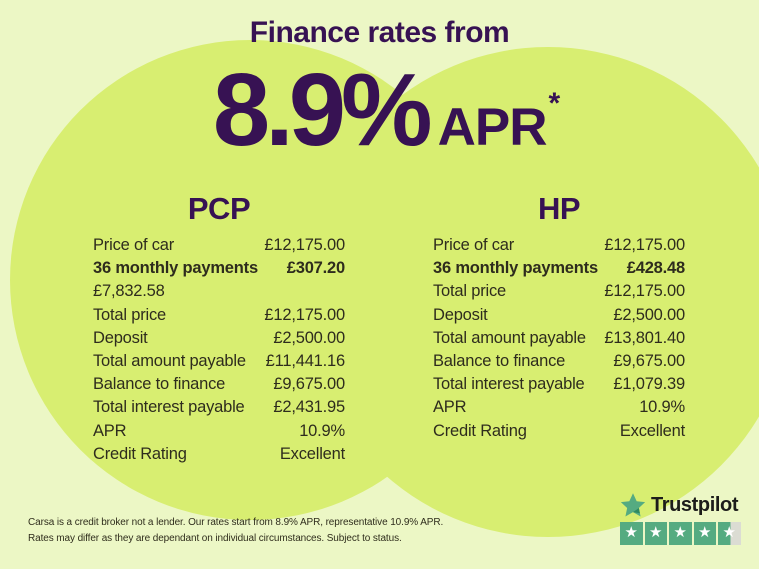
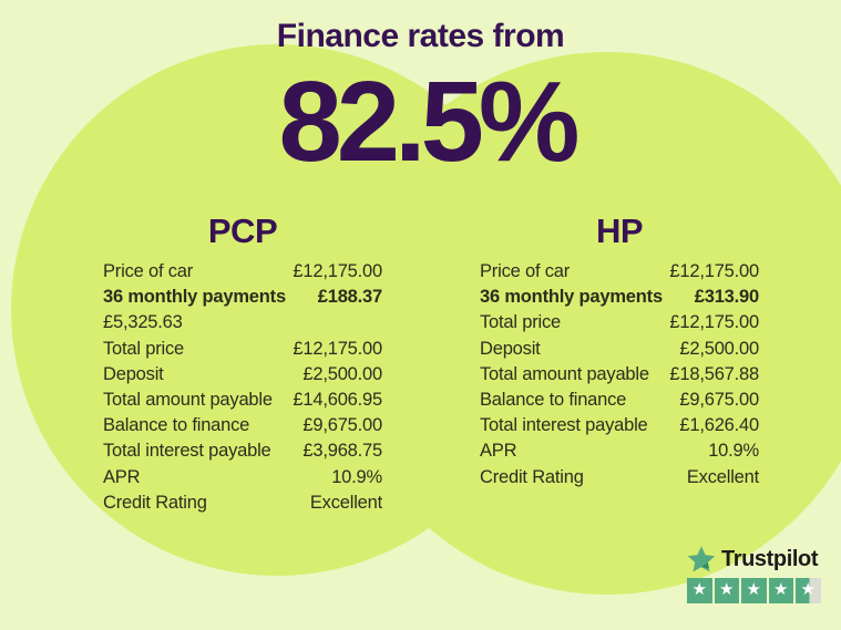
  Finance rates from
- 8.9%
+ 82.5%
- APR*
  PCP
  Price of car
  £12,175.00
  36 monthly payments
- £307.20
+ £188.37
- £7,832.58
+ £5,325.63
  Total price
  £12,175.00
  Deposit
  £2,500.00
  Total amount payable
- £11,441.16
+ £14,606.95
  Balance to finance
  £9,675.00
  Total interest payable
- £2,431.95
+ £3,968.75
  APR
  10.9%
  Credit Rating
  Excellent
  HP
  Price of car
  £12,175.00
  36 monthly payments
- £428.48
+ £313.90
  Total price
  £12,175.00
  Deposit
  £2,500.00
  Total amount payable
- £13,801.40
+ £18,567.88
  Balance to finance
  £9,675.00
  Total interest payable
- £1,079.39
+ £1,626.40
  APR
  10.9%
  Credit Rating
  Excellent
- Carsa is a credit broker not a lender. Our rates start from 8.9% APR, representative 10.9% APR.
- Rates may differ as they are dependant on individual circumstances. Subject to status.
  Trustpilot
  ★
  ★
  ★
  ★
  ★
